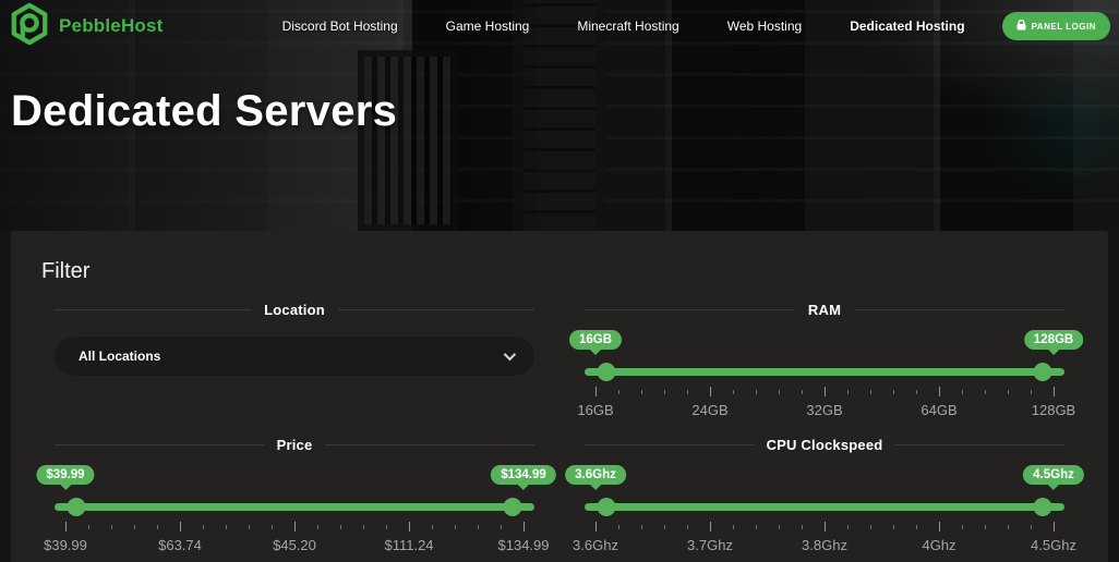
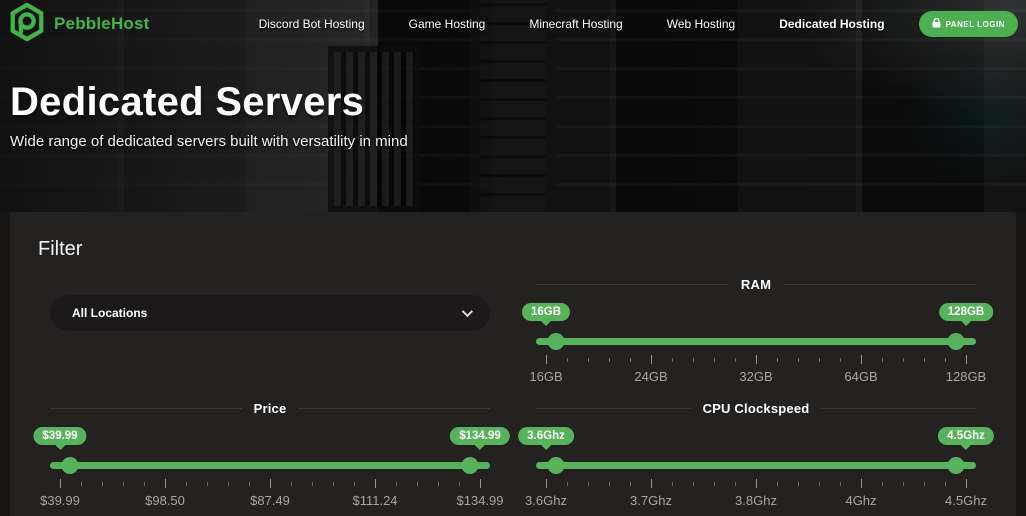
  PebbleHost
  Discord Bot Hosting
  Game Hosting
  Minecraft Hosting
  Web Hosting
  Dedicated Hosting
  PANEL LOGIN
  Dedicated Servers
+ Wide range of dedicated servers built with versatility in mind
  Filter
- Location
  All Locations
  RAM
  16GB
  128GB
  16GB
  24GB
  32GB
  64GB
  128GB
  Price
  $39.99
  $134.99
  $39.99
- $63.74
+ $98.50
- $45.20
+ $87.49
  $111.24
  $134.99
  CPU Clockspeed
  3.6Ghz
  4.5Ghz
  3.6Ghz
  3.7Ghz
  3.8Ghz
  4Ghz
  4.5Ghz
